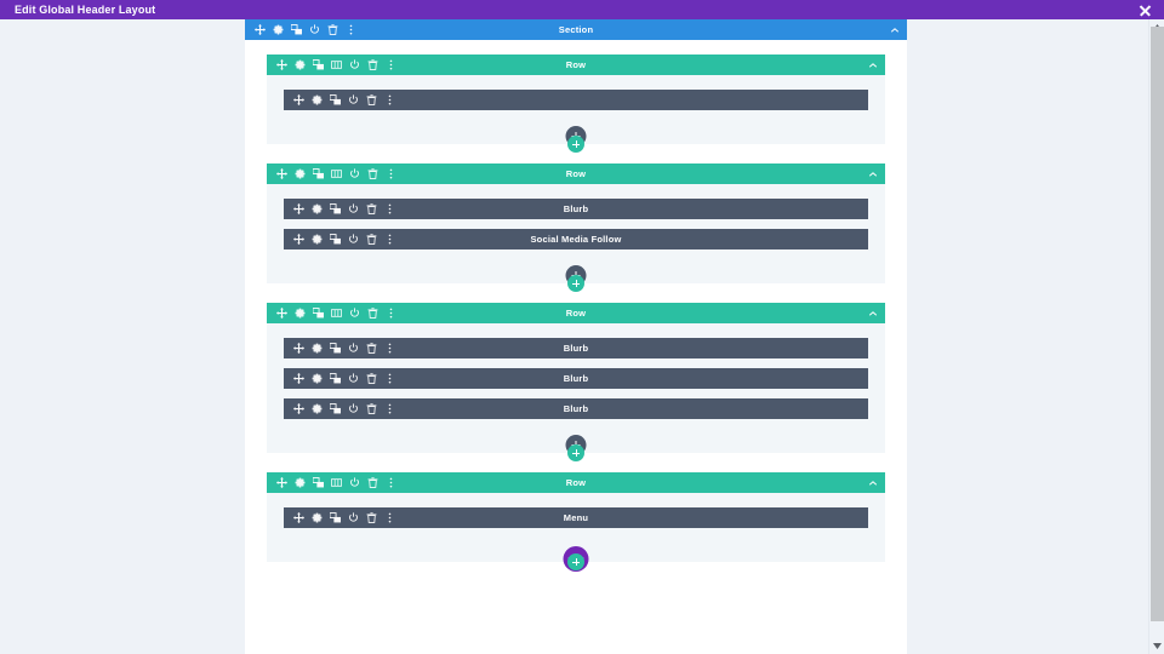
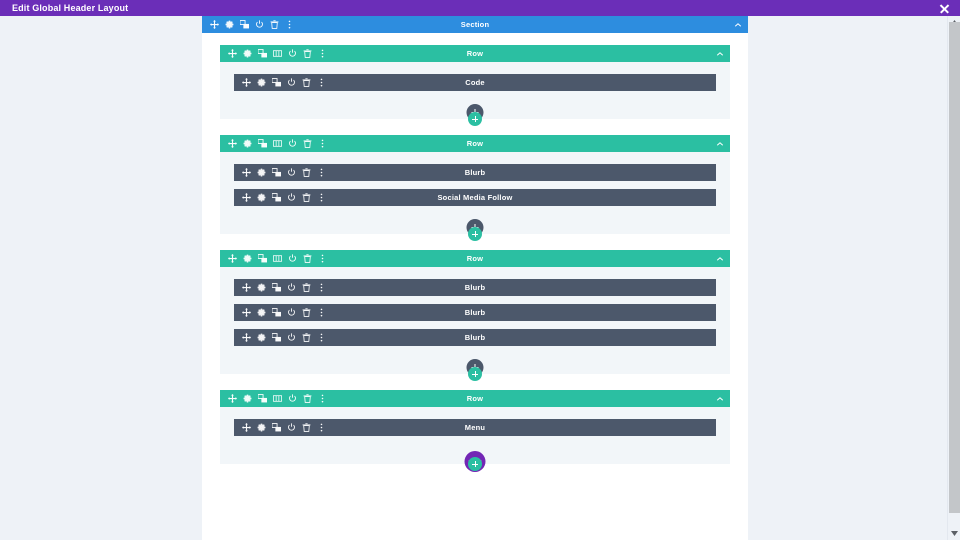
  Edit Global Header Layout
  Section
  Row
+ Code
  Row
  Blurb
  Social Media Follow
  Row
  Blurb
  Blurb
  Blurb
  Row
  Menu
